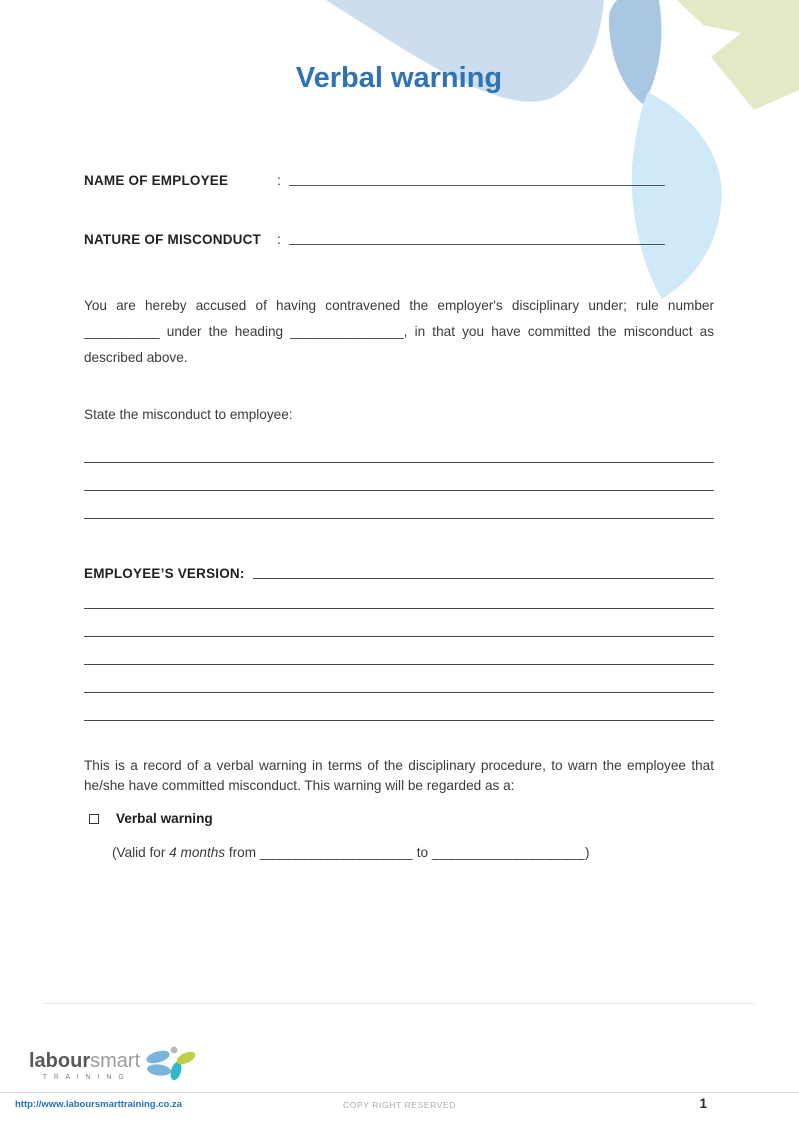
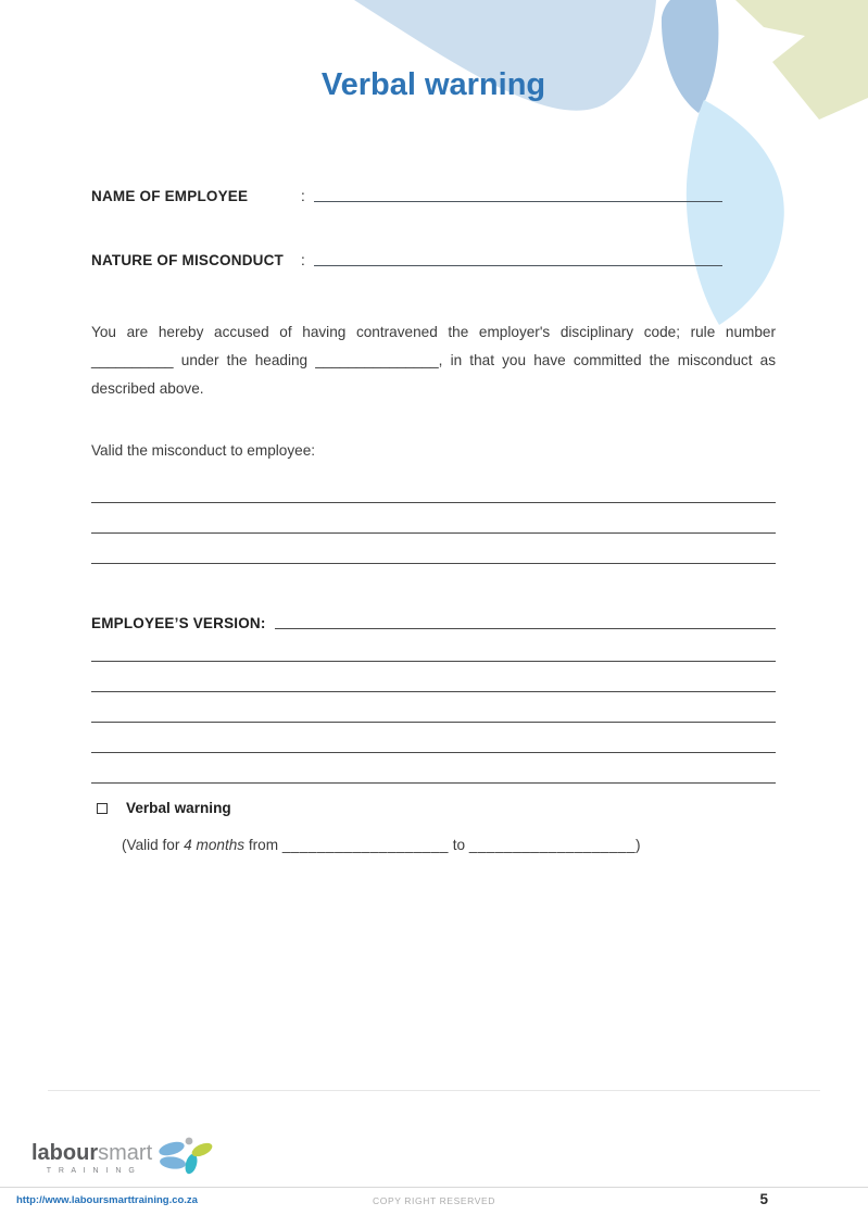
  Verbal warning
  NAME OF EMPLOYEE
  :
  NATURE OF MISCONDUCT
  :
- You are hereby accused of having contravened the employer's disciplinary under; rule number __________ under the heading _______________, in that you have committed the misconduct as described above.
+ You are hereby accused of having contravened the employer's disciplinary code; rule number __________ under the heading _______________, in that you have committed the misconduct as described above.
- State the misconduct to employee:
+ Valid the misconduct to employee:
  EMPLOYEE’S VERSION:
- This is a record of a verbal warning in terms of the disciplinary procedure, to warn the employee that he/she have committed misconduct. This warning will be regarded as a:
  Verbal warning
  (Valid for 4 months from ___________________ to ___________________)
  laboursmart
  http://www.laboursmarttraining.co.za
  COPY RIGHT RESERVED
- 1
+ 5
